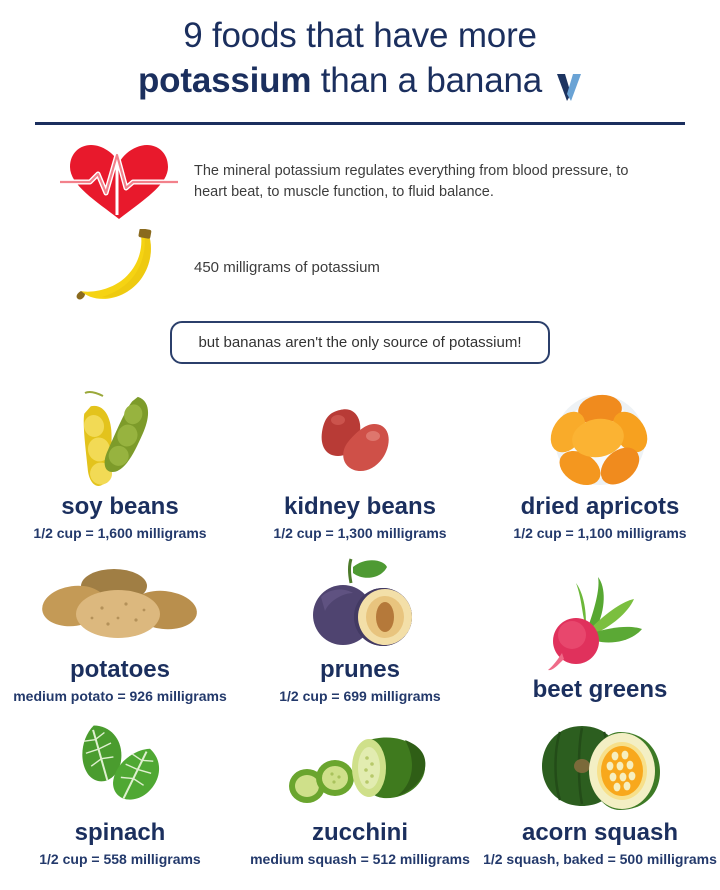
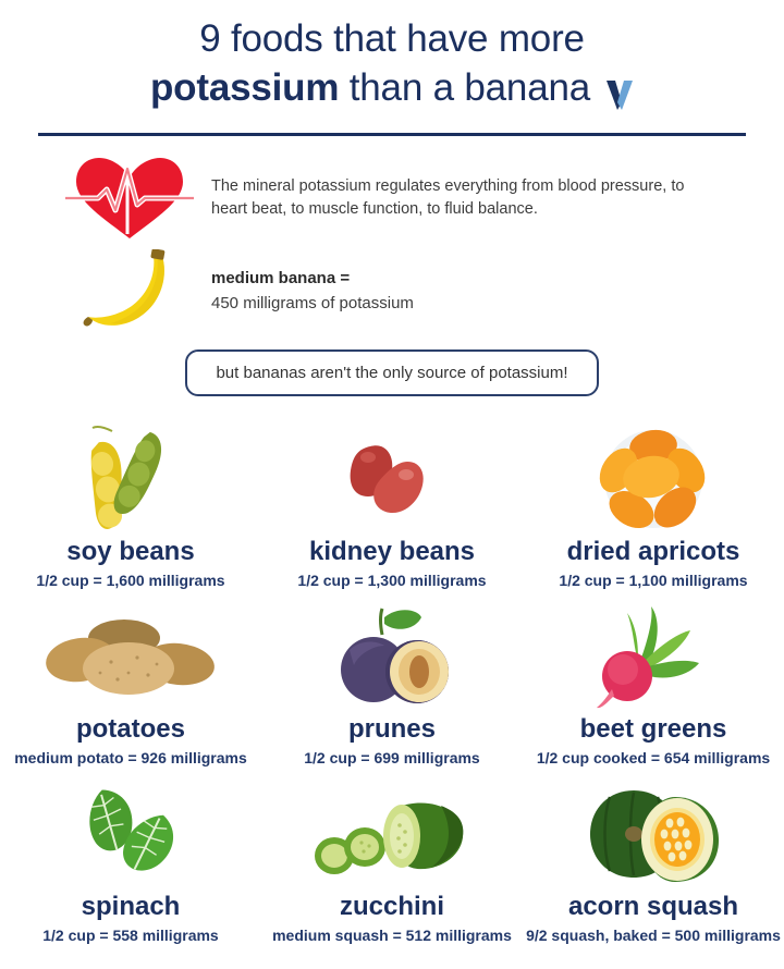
  9 foods that have more
  potassium than a banana
  The mineral potassium regulates everything from blood pressure, to heart beat, to muscle function, to fluid balance.
+ medium banana =
  450 milligrams of potassium
  but bananas aren't the only source of potassium!
  soy beans
  1/2 cup = 1,600 milligrams
  kidney beans
  1/2 cup = 1,300 milligrams
  dried apricots
  1/2 cup = 1,100 milligrams
  potatoes
  medium potato = 926 milligrams
  prunes
  1/2 cup = 699 milligrams
  beet greens
+ 1/2 cup cooked = 654 milligrams
  spinach
  1/2 cup = 558 milligrams
  zucchini
  medium squash = 512 milligrams
  acorn squash
- 1/2 squash, baked = 500 milligrams
+ 9/2 squash, baked = 500 milligrams
